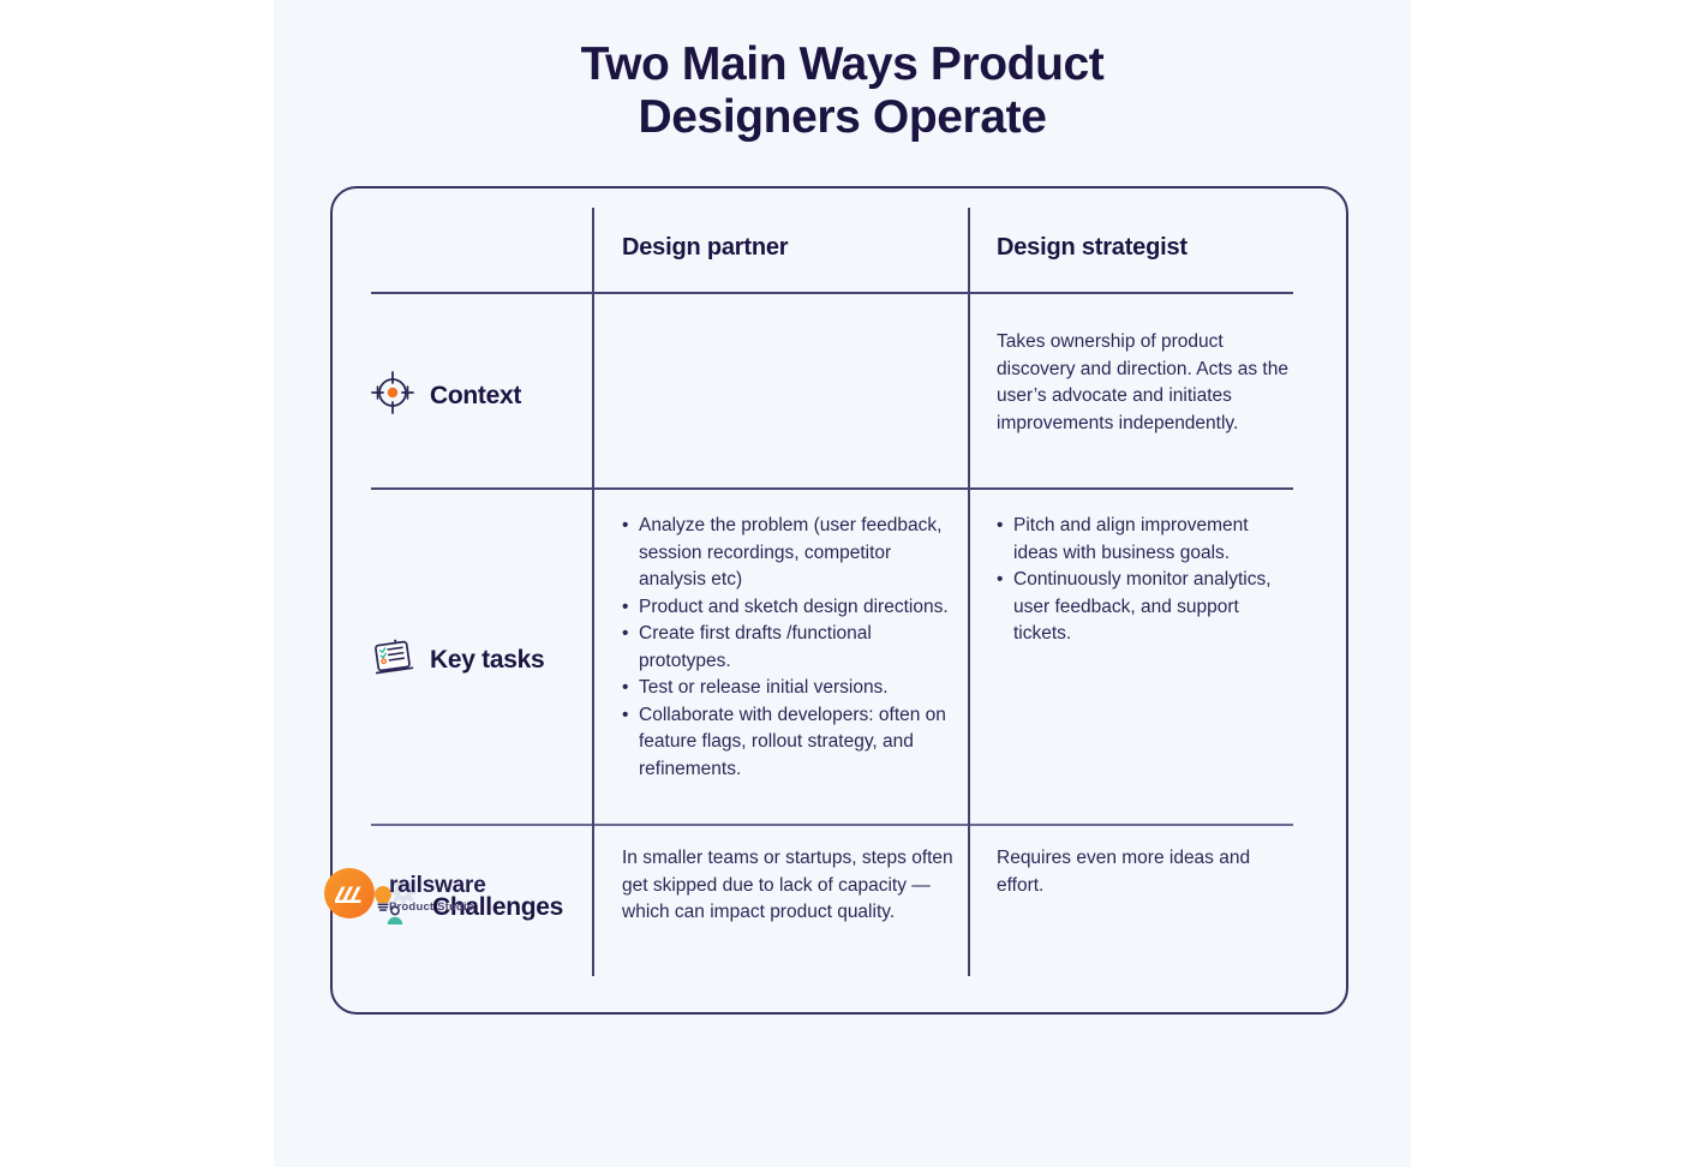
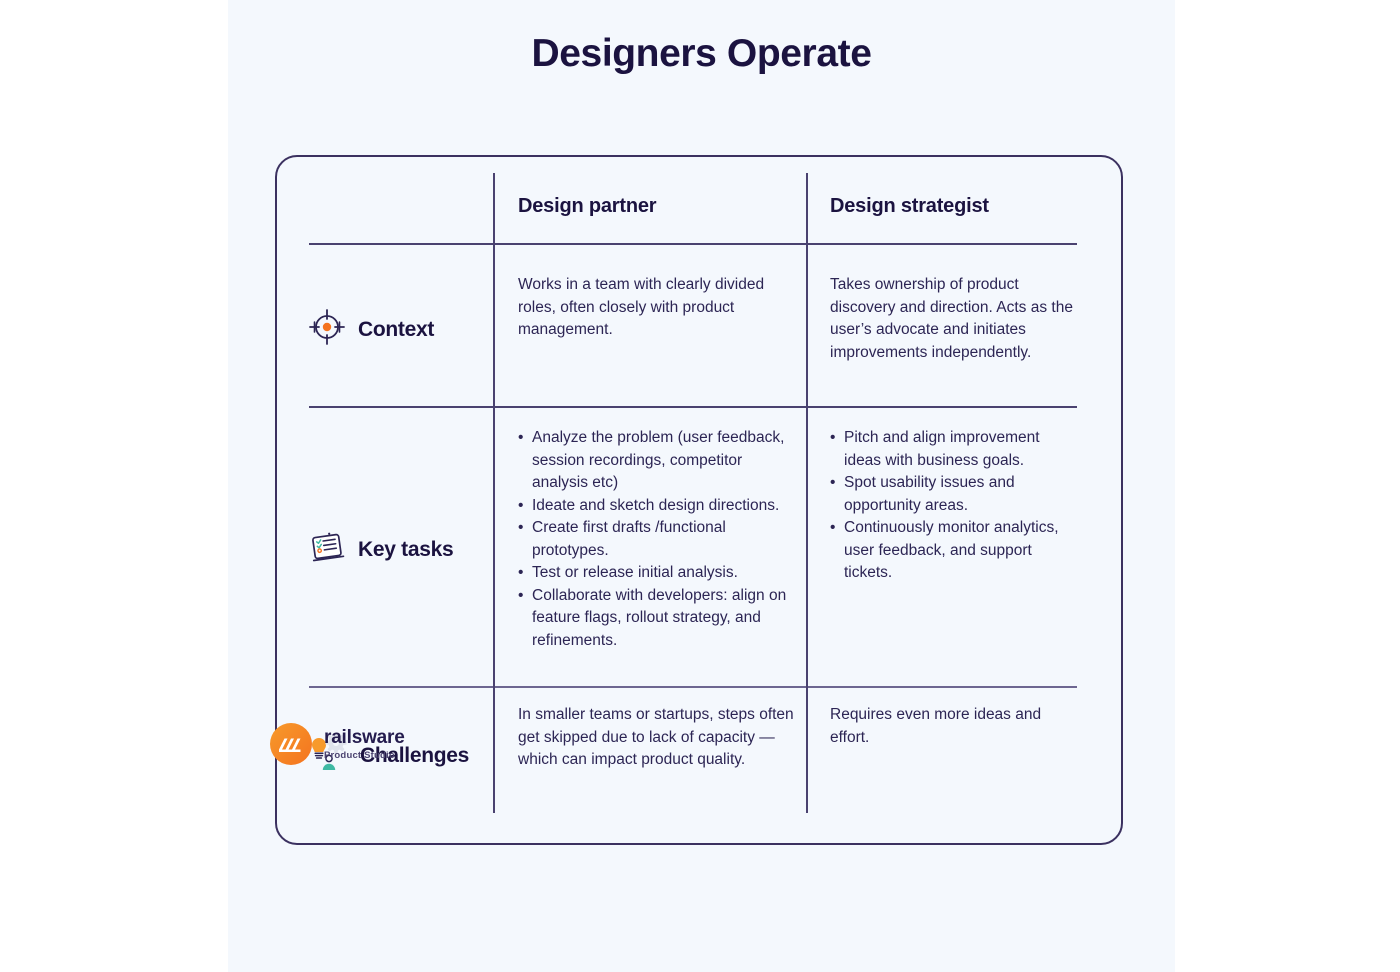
- Two Main Ways Product
  Designers Operate
  Design partner
  Design strategist
  Context
+ Works in a team with clearly divided roles, often closely with product management.
  Takes ownership of product discovery and direction. Acts as the user’s advocate and initiates improvements independently.
  Key tasks
  Analyze the problem (user feedback, session recordings, competitor analysis etc)
- Product and sketch design directions.
+ Ideate and sketch design directions.
  Create first drafts /functional prototypes.
- Test or release initial versions.
+ Test or release initial analysis.
- Collaborate with developers: often on feature flags, rollout strategy, and refinements.
+ Collaborate with developers: align on feature flags, rollout strategy, and refinements.
  Pitch and align improvement ideas with business goals.
+ Spot usability issues and opportunity areas.
  Continuously monitor analytics, user feedback, and support tickets.
  Challenges
  In smaller teams or startups, steps often get skipped due to lack of capacity — which can impact product quality.
  Requires even more ideas and effort.
  railsware
  Product Studio
